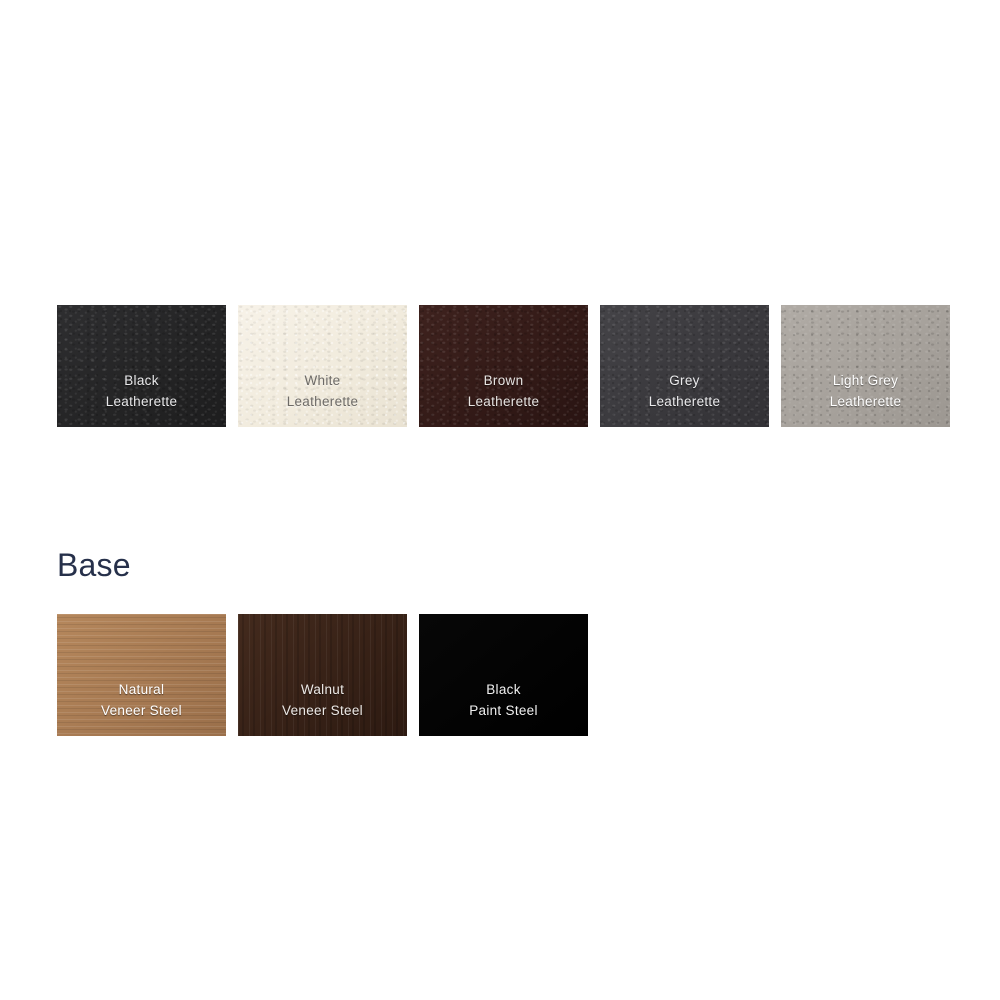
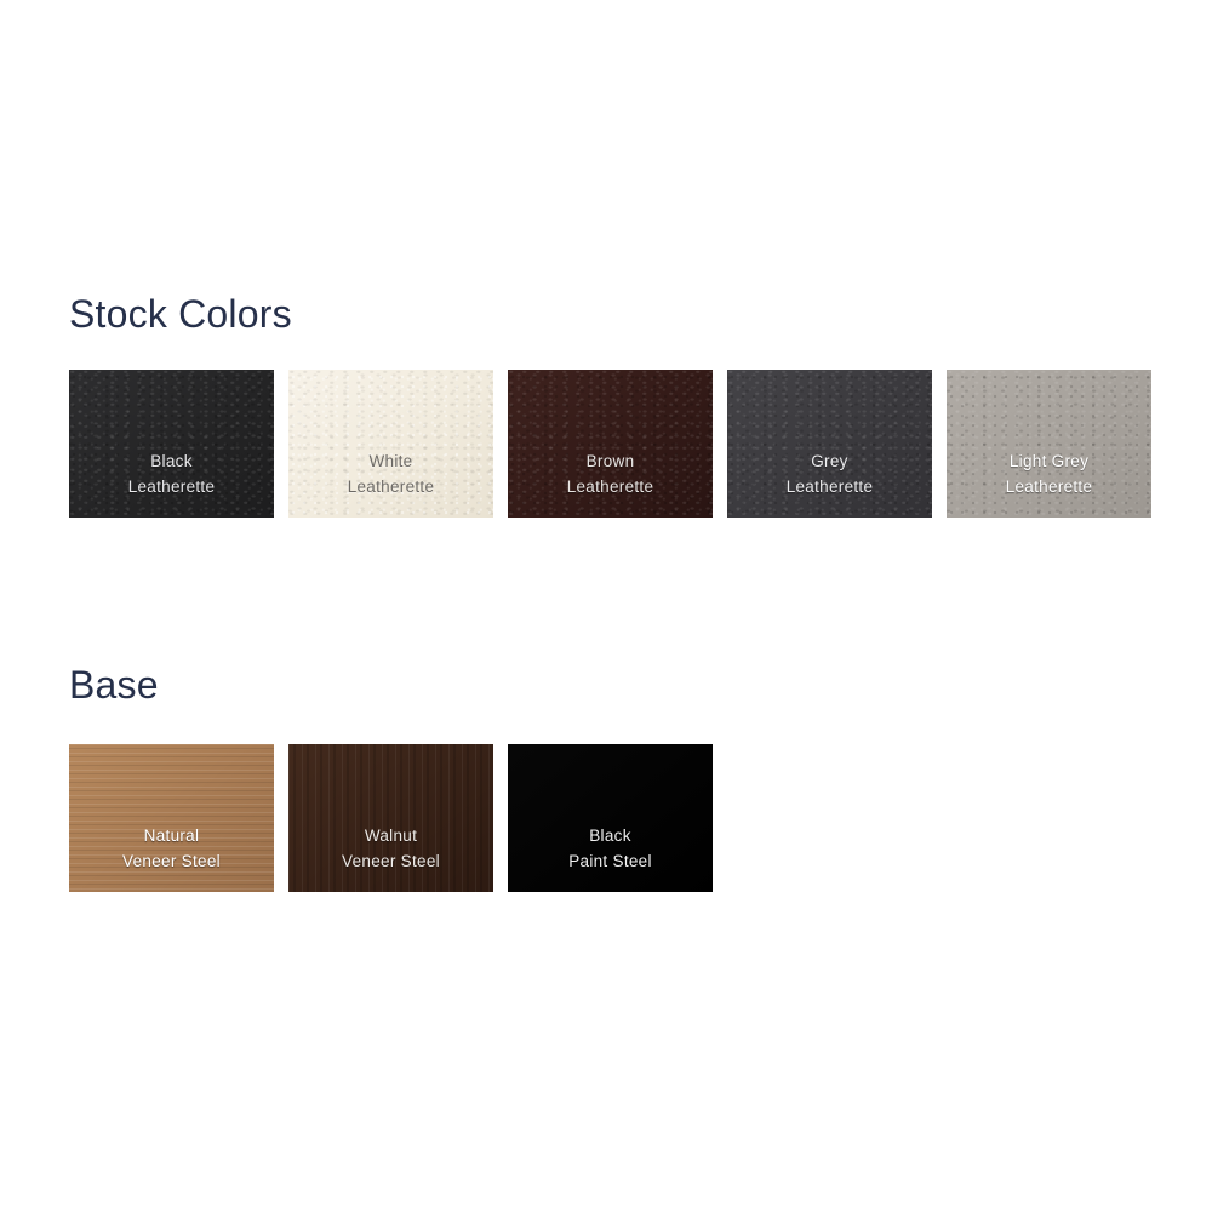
+ Stock Colors
  Black
  Leatherette
  White
  Leatherette
  Brown
  Leatherette
  Grey
  Leatherette
  Light Grey
  Leatherette
  Base
  Natural
  Veneer Steel
  Walnut
  Veneer Steel
  Black
  Paint Steel
